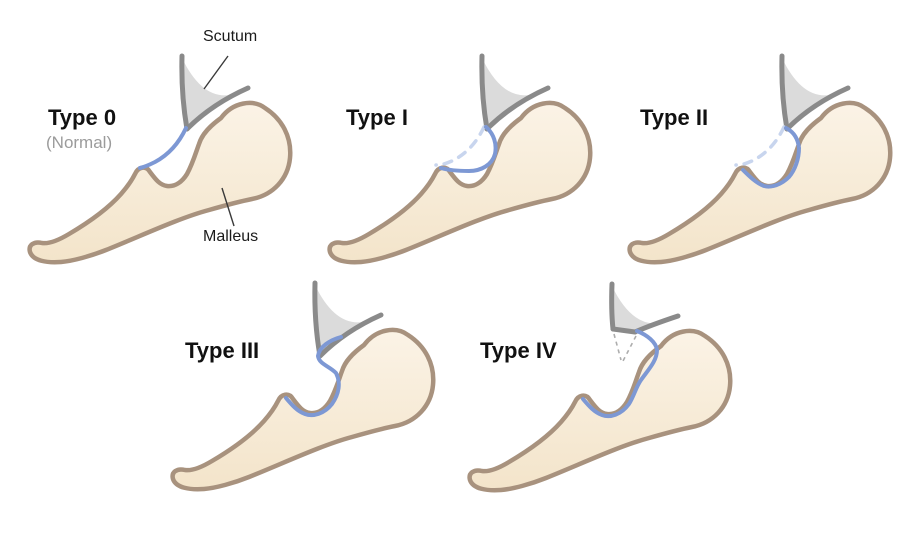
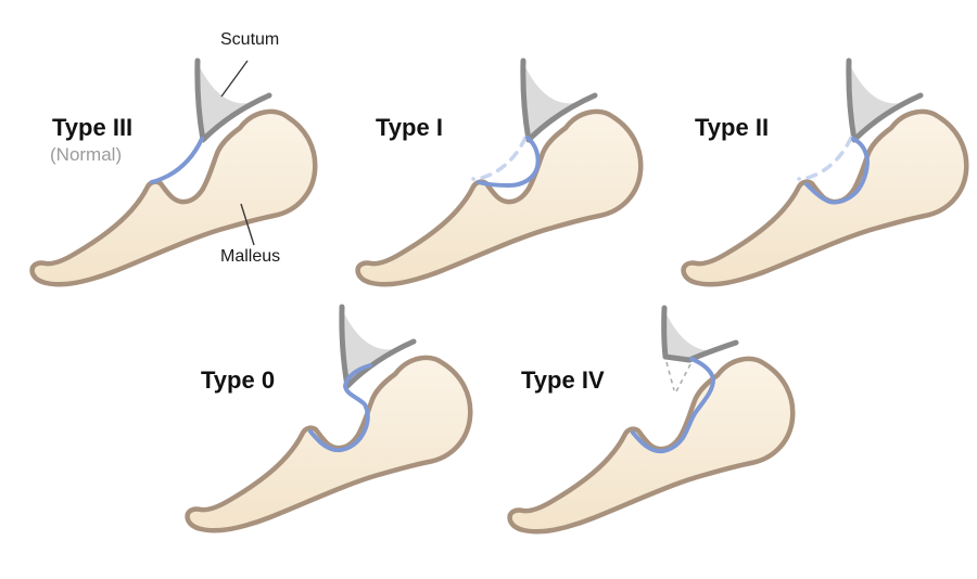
- Type 0
+ Type III
  (Normal)
  Scutum
  Malleus
  Type I
  Type II
- Type III
+ Type 0
  Type IV
